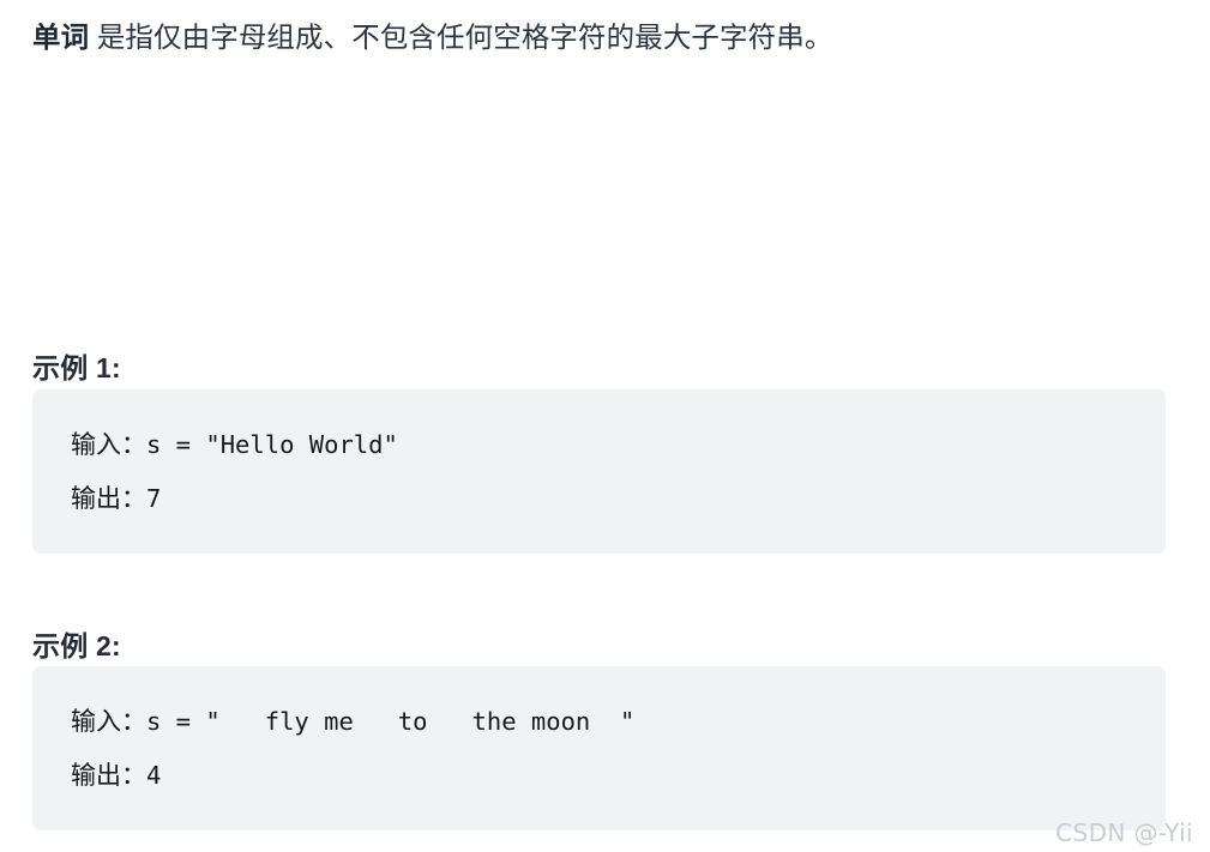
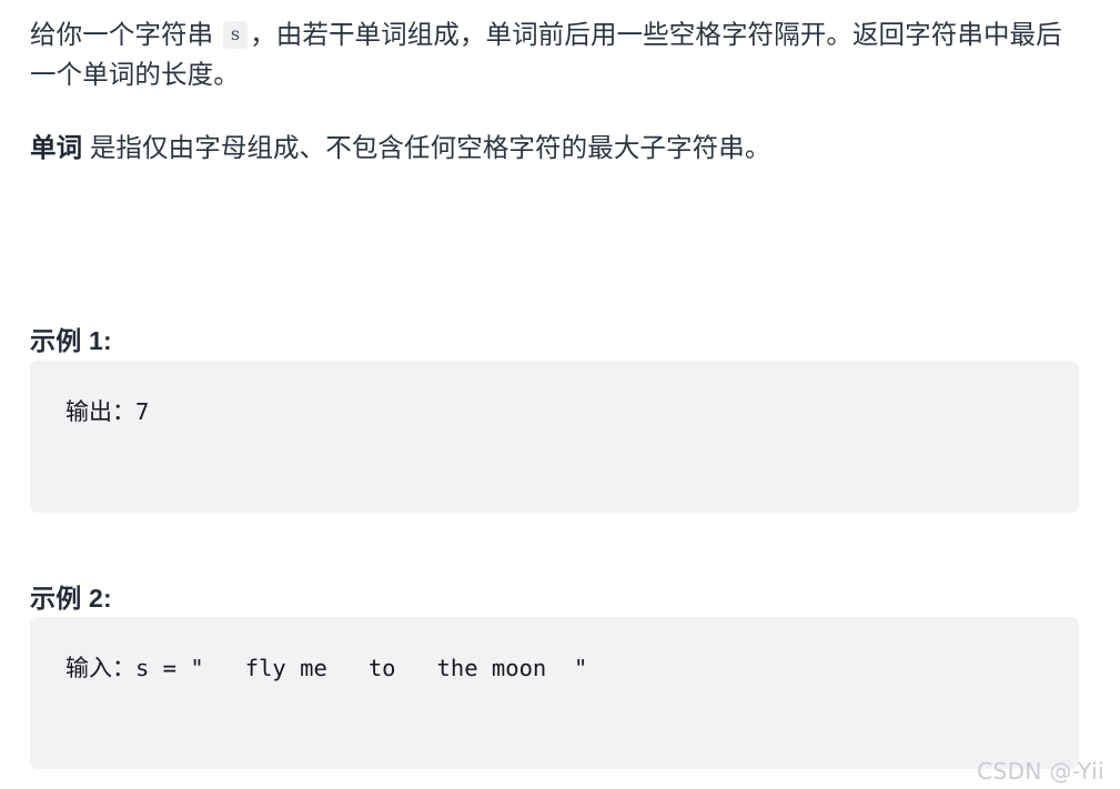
+ 给你一个字符串 s ，由若干单词组成，单词前后用一些空格字符隔开。返回字符串中最后一个单词的长度。
  单词 是指仅由字母组成、不包含任何空格字符的最大子字符串。
  示例 1:
- 输入：s = "Hello World"
  输出：7
  示例 2:
  输入：s = " fly me to the moon "
- 输出：4
  CSDN @-Yii
